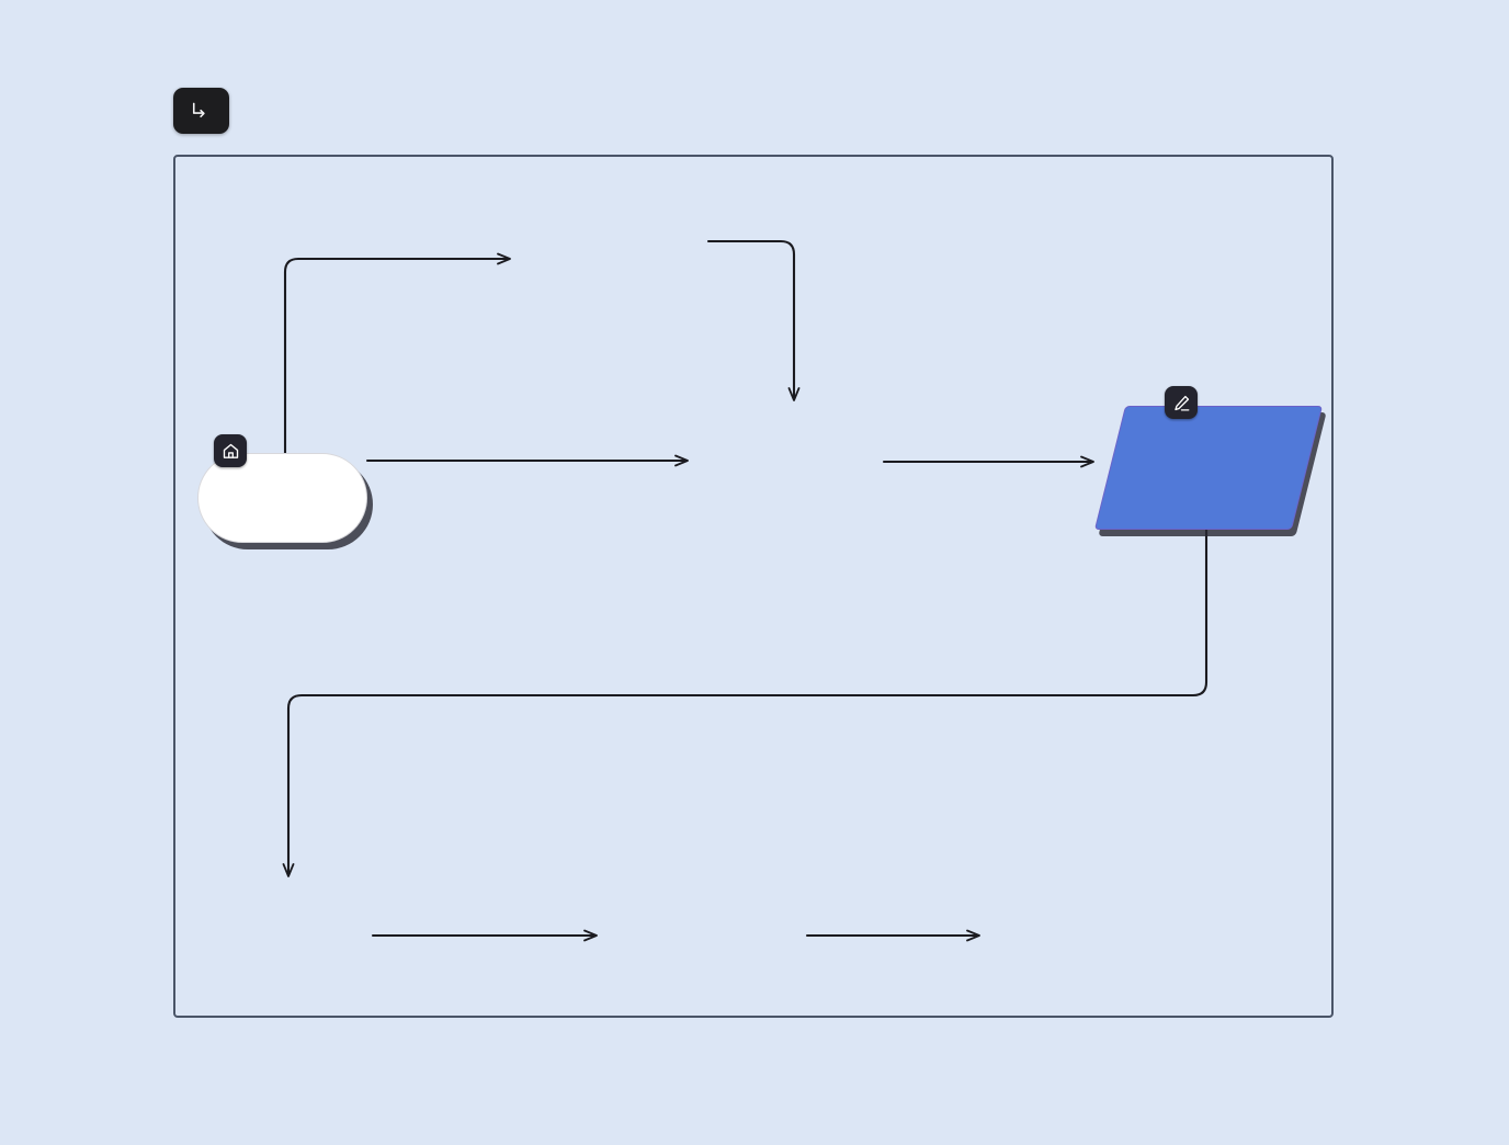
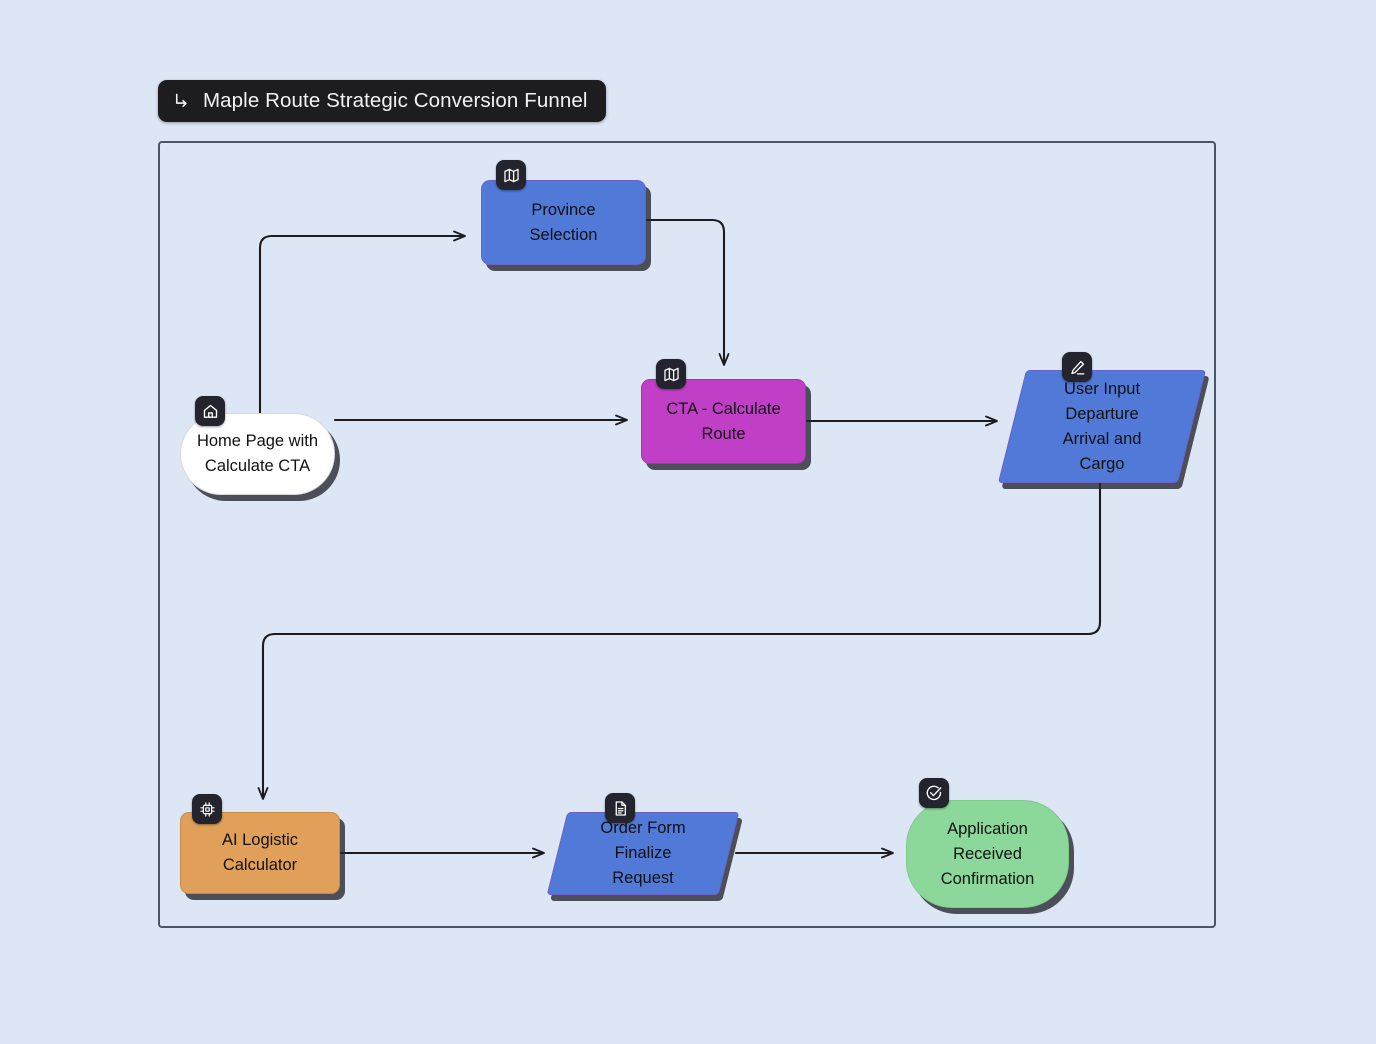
+ Maple Route Strategic Conversion Funnel
+ Home Page with
+ Calculate CTA
+ Province
+ Selection
+ CTA - Calculate
+ Route
+ User Input
+ Departure
+ Arrival and
+ Cargo
+ AI Logistic
+ Calculator
+ Order Form
+ Finalize
+ Request
+ Application
+ Received
+ Confirmation
